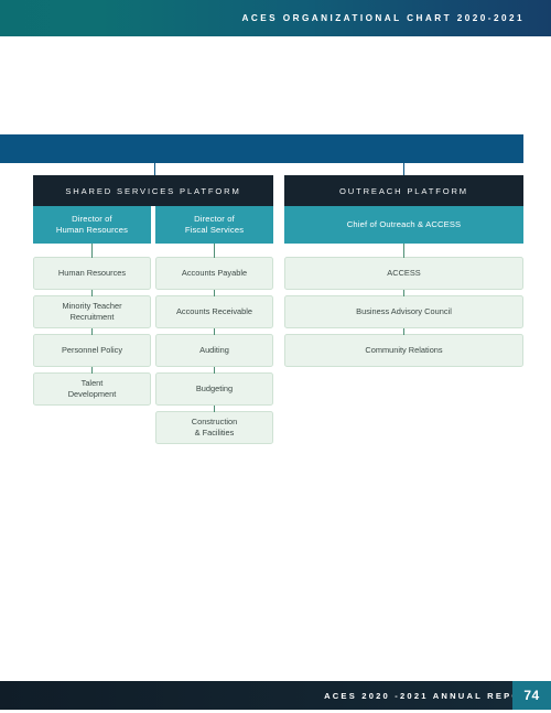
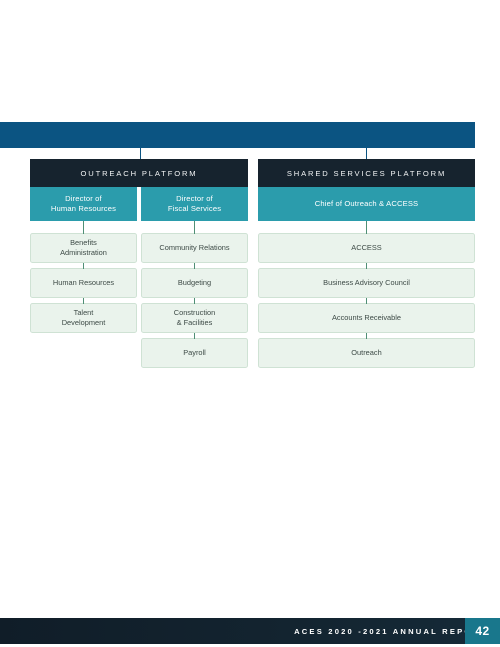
- ACES ORGANIZATIONAL CHART 2020-2021
- SHARED SERVICES PLATFORM
+ OUTREACH PLATFORM
  Director of
  Human Resources
  Director of
  Fiscal Services
+ Benefits
+ Administration
  Human Resources
- Minority Teacher
- Recruitment
- Personnel Policy
  Talent
  Development
- Accounts Payable
- Accounts Receivable
+ Community Relations
- Auditing
  Budgeting
  Construction
  & Facilities
+ Payroll
- OUTREACH PLATFORM
+ SHARED SERVICES PLATFORM
  Chief of Outreach & ACCESS
  ACCESS
  Business Advisory Council
- Community Relations
+ Accounts Receivable
+ Outreach
  ACES 2020 -2021 ANNUAL REP
- 74
+ 42
